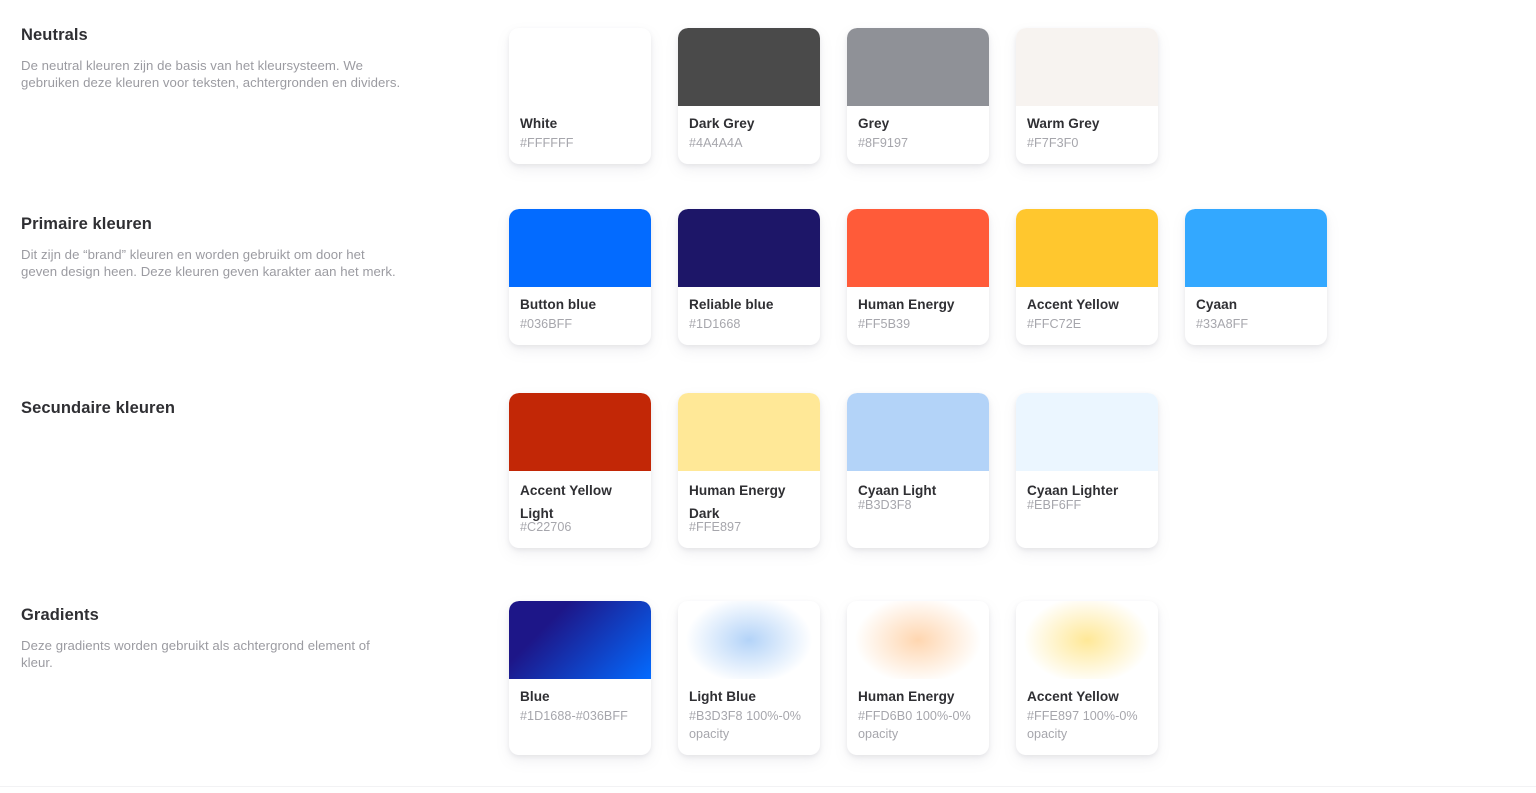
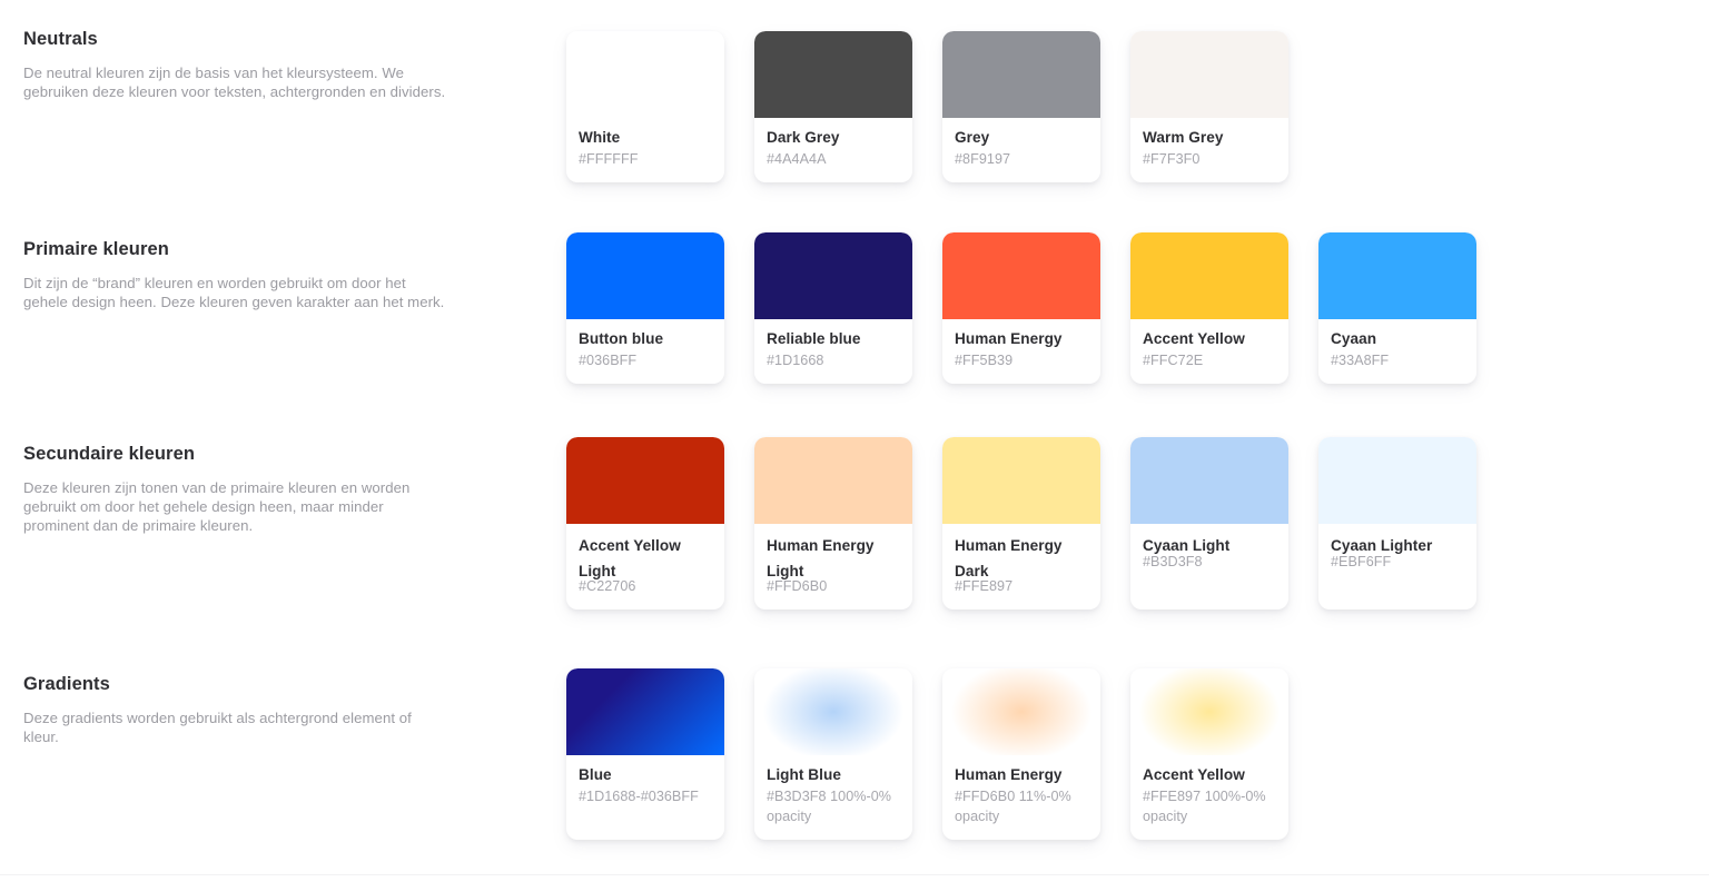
  Neutrals
  De neutral kleuren zijn de basis van het kleursysteem. We gebruiken deze kleuren voor teksten, achtergronden en dividers.
  White
  #FFFFFF
  Dark Grey
  #4A4A4A
  Grey
  #8F9197
  Warm Grey
  #F7F3F0
  Primaire kleuren
- Dit zijn de “brand” kleuren en worden gebruikt om door het geven design heen. Deze kleuren geven karakter aan het merk.
+ Dit zijn de “brand” kleuren en worden gebruikt om door het gehele design heen. Deze kleuren geven karakter aan het merk.
  Button blue
  #036BFF
  Reliable blue
  #1D1668
  Human Energy
  #FF5B39
  Accent Yellow
  #FFC72E
  Cyaan
  #33A8FF
  Secundaire kleuren
+ Deze kleuren zijn tonen van de primaire kleuren en worden gebruikt om door het gehele design heen, maar minder prominent dan de primaire kleuren.
  Accent Yellow Light
  #C22706
+ Human Energy Light
+ #FFD6B0
  Human Energy Dark
  #FFE897
  Cyaan Light
  #B3D3F8
  Cyaan Lighter
  #EBF6FF
  Gradients
  Deze gradients worden gebruikt als achtergrond element of kleur.
  Blue
  #1D1688-#036BFF
  Light Blue
  #B3D3F8 100%-0% opacity
  Human Energy
- #FFD6B0 100%-0% opacity
+ #FFD6B0 11%-0% opacity
  Accent Yellow
  #FFE897 100%-0% opacity
